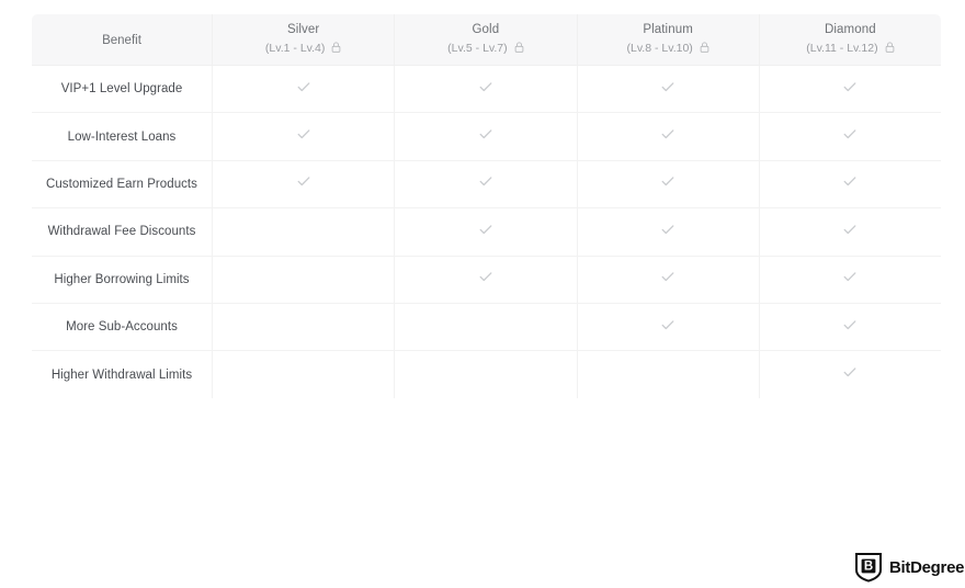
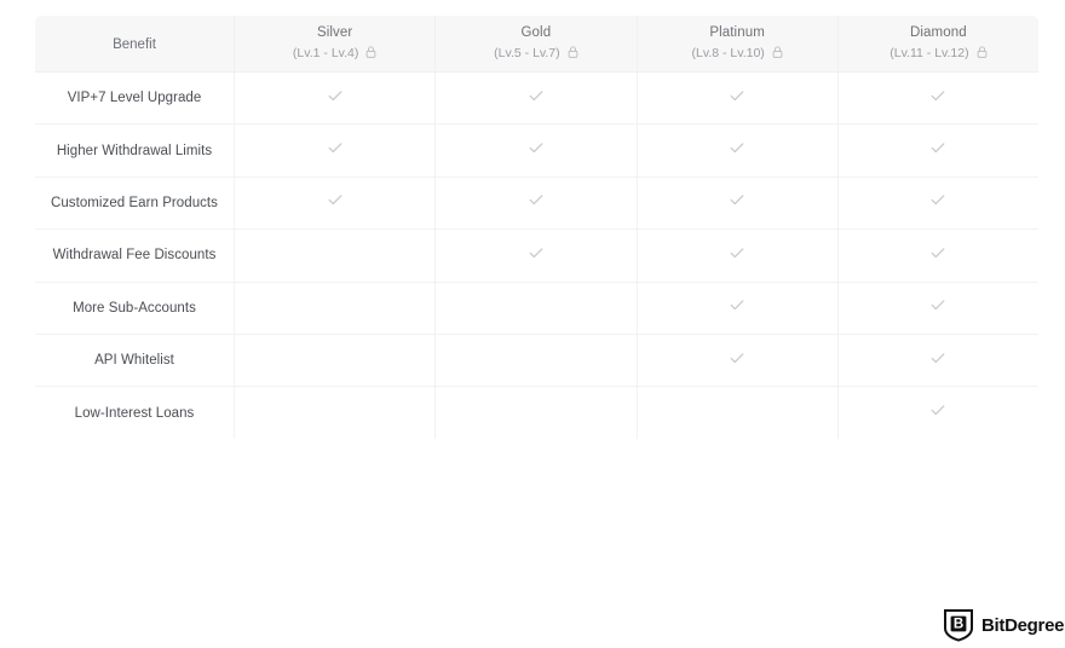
  Benefit	Silver (Lv.1 - Lv.4)	Gold (Lv.5 - Lv.7)	Platinum (Lv.8 - Lv.10)	Diamond (Lv.11 - Lv.12)
- VIP+1 Level Upgrade
+ VIP+7 Level Upgrade
- Low-Interest Loans
+ Higher Withdrawal Limits
  Customized Earn Products
  Withdrawal Fee Discounts
- Higher Borrowing Limits
  More Sub-Accounts
+ API Whitelist
- Higher Withdrawal Limits
+ Low-Interest Loans
  B
  BitDegree
